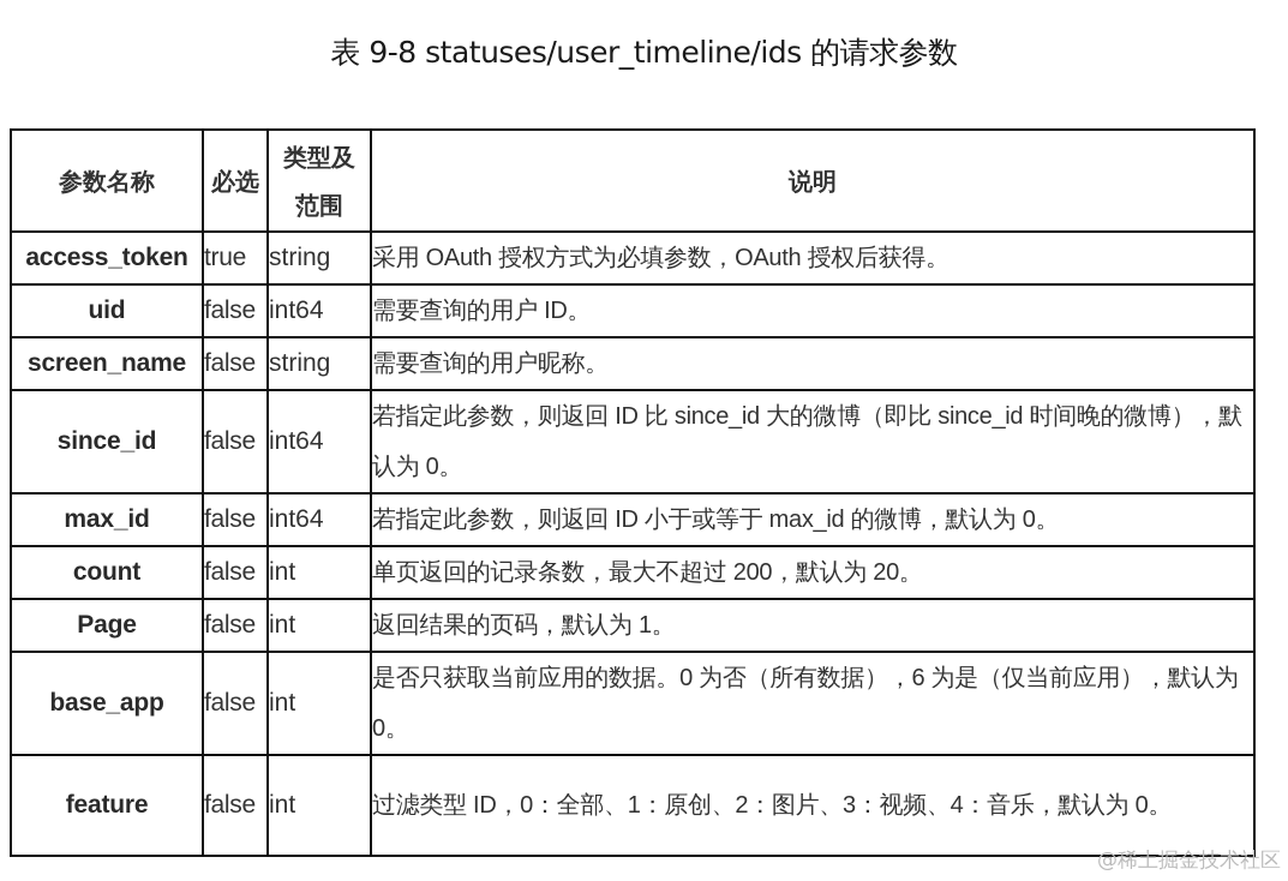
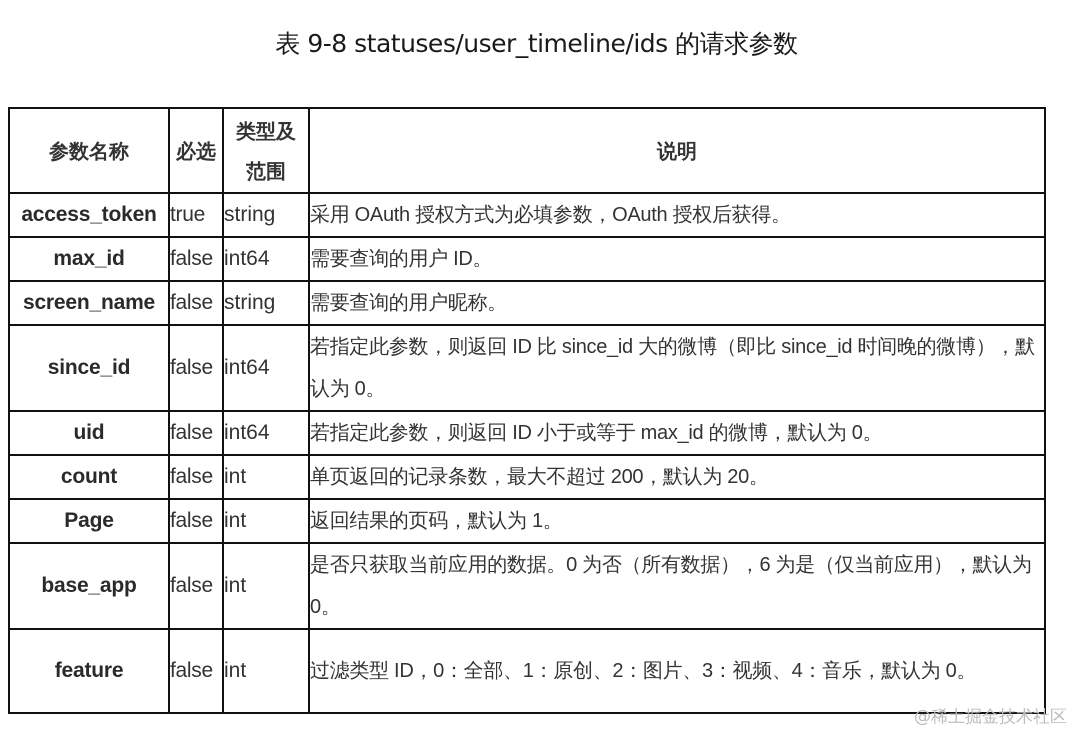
  表 9-8 statuses/user_timeline/ids 的请求参数
  参数名称	必选	类型及范围	说明
  access_token	true	string	采用 OAuth 授权方式为必填参数，OAuth 授权后获得。
- uid	false	int64	需要查询的用户 ID。
+ max_id	false	int64	需要查询的用户 ID。
  screen_name	false	string	需要查询的用户昵称。
  since_id	false	int64	若指定此参数，则返回 ID 比 since_id 大的微博（即比 since_id 时间晚的微博），默认为 0。
- max_id	false	int64	若指定此参数，则返回 ID 小于或等于 max_id 的微博，默认为 0。
+ uid	false	int64	若指定此参数，则返回 ID 小于或等于 max_id 的微博，默认为 0。
  count	false	int	单页返回的记录条数，最大不超过 200，默认为 20。
  Page	false	int	返回结果的页码，默认为 1。
  base_app	false	int	是否只获取当前应用的数据。0 为否（所有数据），6 为是（仅当前应用），默认为 0。
  feature	false	int	过滤类型 ID，0：全部、1：原创、2：图片、3：视频、4：音乐，默认为 0。
  @稀土掘金技术社区
